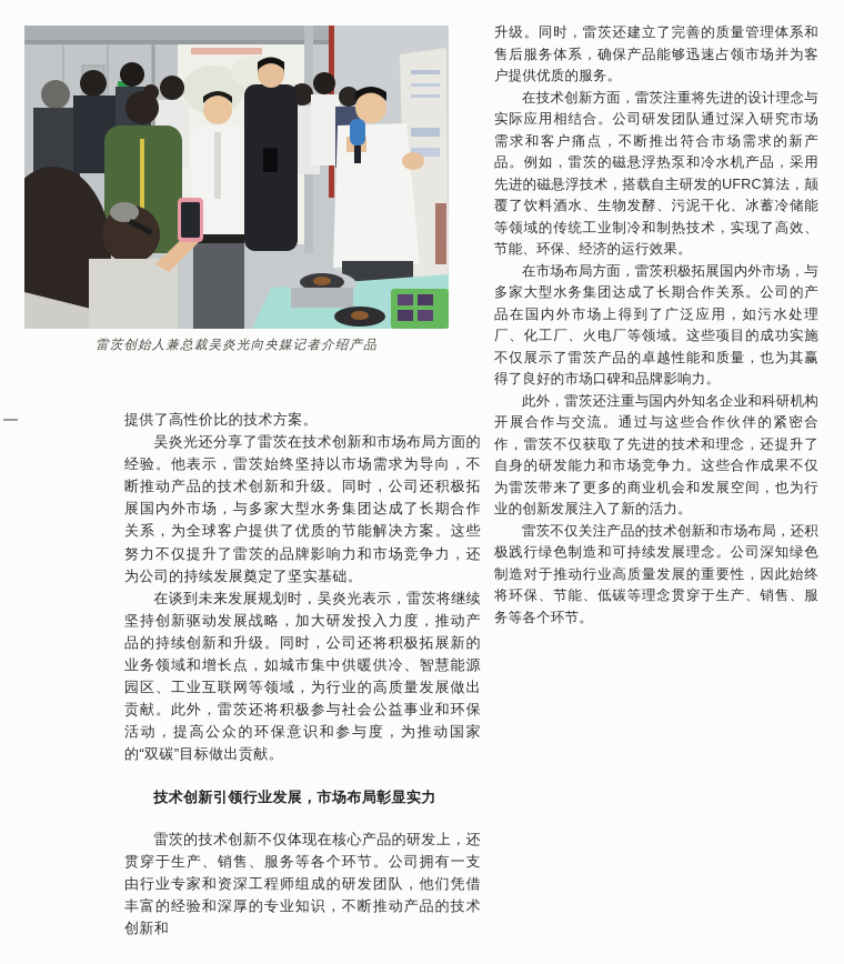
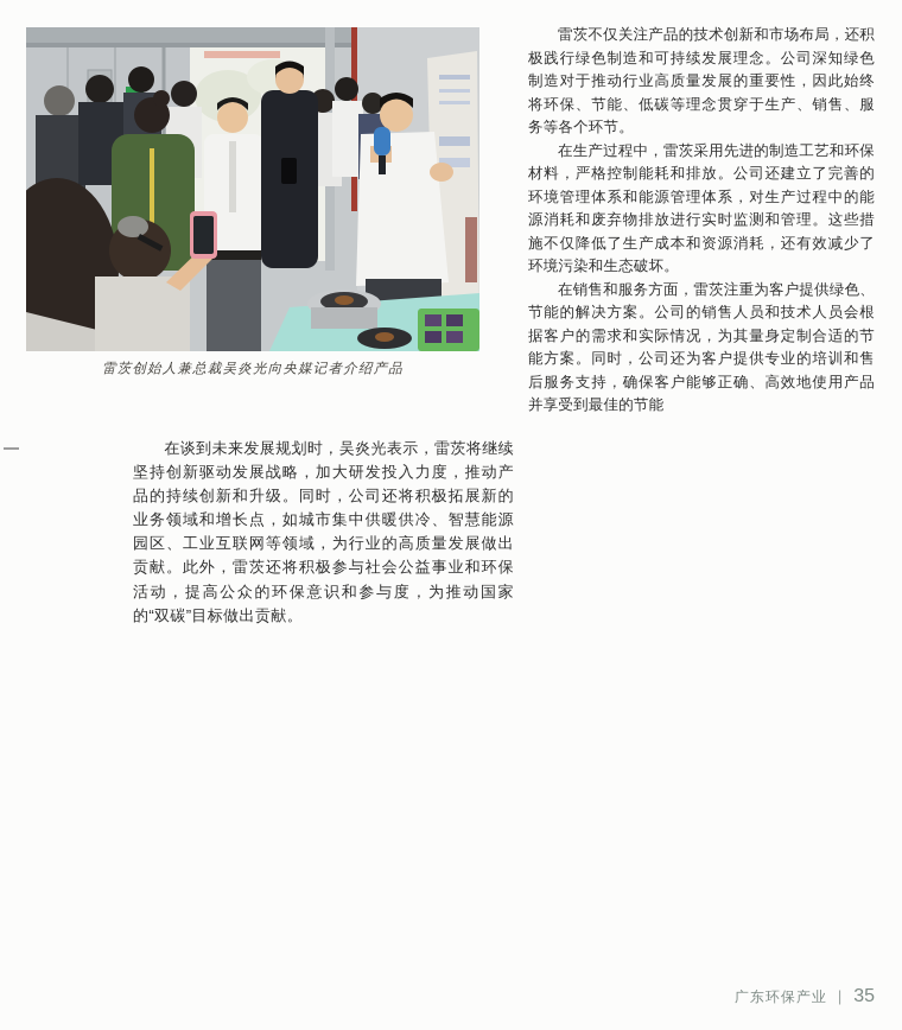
  雷茨创始人兼总裁吴炎光向央媒记者介绍产品
- 提供了高性价比的技术方案。
- 吴炎光还分享了雷茨在技术创新和市场布局方面的经验。他表示，雷茨始终坚持以市场需求为导向，不断推动产品的技术创新和升级。同时，公司还积极拓展国内外市场，与多家大型水务集团达成了长期合作关系，为全球客户提供了优质的节能解决方案。这些努力不仅提升了雷茨的品牌影响力和市场竞争力，还为公司的持续发展奠定了坚实基础。
  在谈到未来发展规划时，吴炎光表示，雷茨将继续坚持创新驱动发展战略，加大研发投入力度，推动产品的持续创新和升级。同时，公司还将积极拓展新的业务领域和增长点，如城市集中供暖供冷、智慧能源园区、工业互联网等领域，为行业的高质量发展做出贡献。此外，雷茨还将积极参与社会公益事业和环保活动，提高公众的环保意识和参与度，为推动国家的“双碳”目标做出贡献。
- 技术创新引领行业发展，市场布局彰显实力
- 雷茨的技术创新不仅体现在核心产品的研发上，还贯穿于生产、销售、服务等各个环节。公司拥有一支由行业专家和资深工程师组成的研发团队，他们凭借丰富的经验和深厚的专业知识，不断推动产品的技术创新和
- 升级。同时，雷茨还建立了完善的质量管理体系和售后服务体系，确保产品能够迅速占领市场并为客户提供优质的服务。
- 在技术创新方面，雷茨注重将先进的设计理念与实际应用相结合。公司研发团队通过深入研究市场需求和客户痛点，不断推出符合市场需求的新产品。例如，雷茨的磁悬浮热泵和冷水机产品，采用先进的磁悬浮技术，搭载自主研发的UFRC算法，颠覆了饮料酒水、生物发酵、污泥干化、冰蓄冷储能等领域的传统工业制冷和制热技术，实现了高效、节能、环保、经济的运行效果。
- 在市场布局方面，雷茨积极拓展国内外市场，与多家大型水务集团达成了长期合作关系。公司的产品在国内外市场上得到了广泛应用，如污水处理厂、化工厂、火电厂等领域。这些项目的成功实施不仅展示了雷茨产品的卓越性能和质量，也为其赢得了良好的市场口碑和品牌影响力。
- 此外，雷茨还注重与国内外知名企业和科研机构开展合作与交流。通过与这些合作伙伴的紧密合作，雷茨不仅获取了先进的技术和理念，还提升了自身的研发能力和市场竞争力。这些合作成果不仅为雷茨带来了更多的商业机会和发展空间，也为行业的创新发展注入了新的活力。
  雷茨不仅关注产品的技术创新和市场布局，还积极践行绿色制造和可持续发展理念。公司深知绿色制造对于推动行业高质量发展的重要性，因此始终将环保、节能、低碳等理念贯穿于生产、销售、服务等各个环节。
+ 在生产过程中，雷茨采用先进的制造工艺和环保材料，严格控制能耗和排放。公司还建立了完善的环境管理体系和能源管理体系，对生产过程中的能源消耗和废弃物排放进行实时监测和管理。这些措施不仅降低了生产成本和资源消耗，还有效减少了环境污染和生态破坏。
+ 在销售和服务方面，雷茨注重为客户提供绿色、节能的解决方案。公司的销售人员和技术人员会根据客户的需求和实际情况，为其量身定制合适的节能方案。同时，公司还为客户提供专业的培训和售后服务支持，确保客户能够正确、高效地使用产品并享受到最佳的节能
+ 广东环保产业
+ |
+ 35
